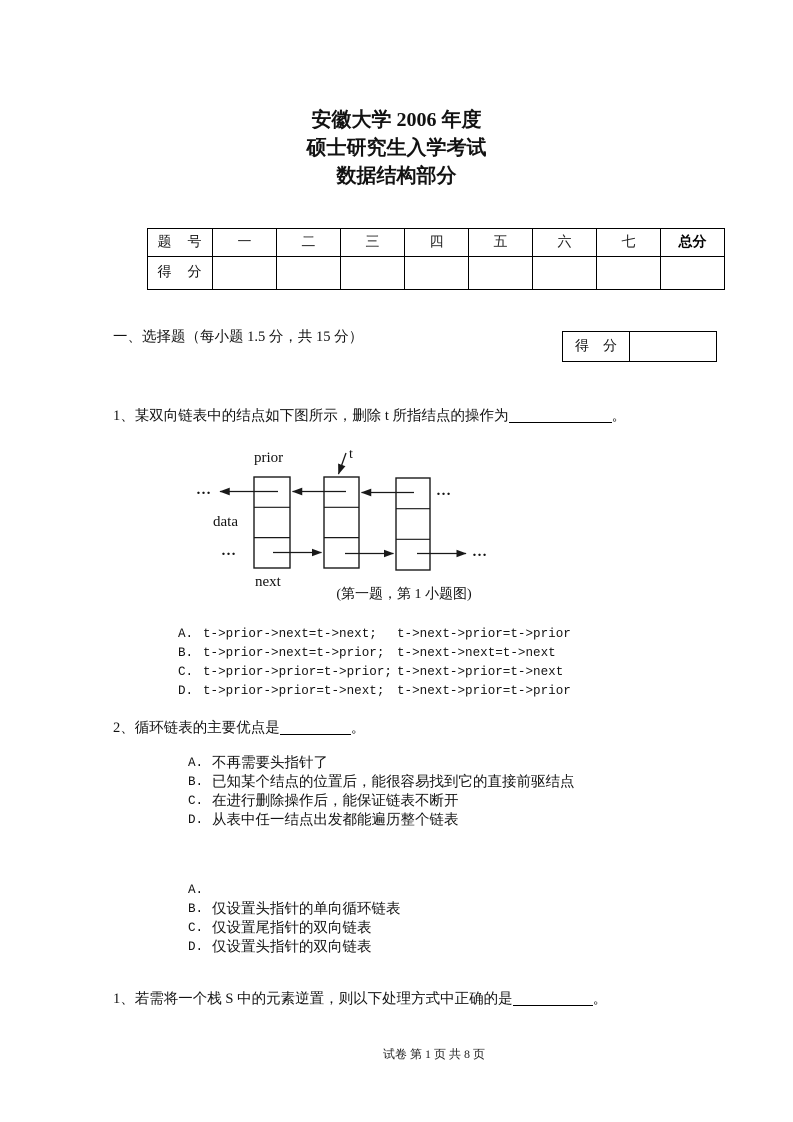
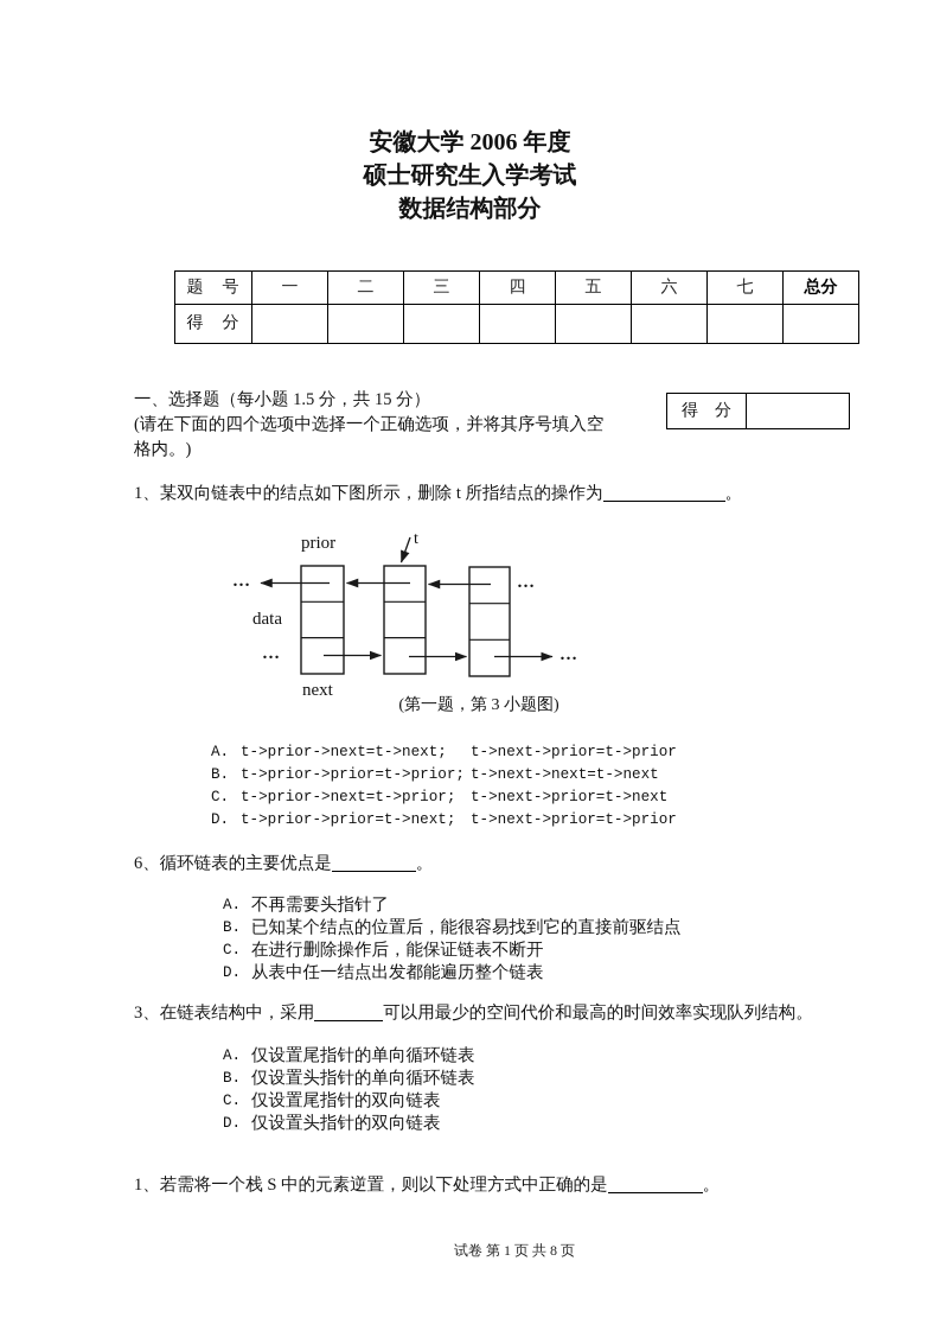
  安徽大学 2006 年度
  硕士研究生入学考试
  数据结构部分
  题 号	一	二	三	四	五	六	七	总分
  得 分
  得 分
  一、选择题（每小题 1.5 分，共 15 分）
+ (请在下面的四个选项中选择一个正确选项，并将其序号填入空
+ 格内。)
  1、某双向链表中的结点如下图所示，删除 t 所指结点的操作为 。
  t
  prior
  data
  next
  …
  …
  …
  …
- (第一题，第 1 小题图)
+ (第一题，第 3 小题图)
  A.
  t->prior->next=t->next;
  t->next->prior=t->prior
  B.
- t->prior->next=t->prior;
+ t->prior->prior=t->prior;
  t->next->next=t->next
  C.
- t->prior->prior=t->prior;
+ t->prior->next=t->prior;
  t->next->prior=t->next
  D.
  t->prior->prior=t->next;
  t->next->prior=t->prior
- 2、循环链表的主要优点是 。
+ 6、循环链表的主要优点是 。
  A.
  不再需要头指针了
  B.
  已知某个结点的位置后，能很容易找到它的直接前驱结点
  C.
  在进行删除操作后，能保证链表不断开
  D.
  从表中任一结点出发都能遍历整个链表
+ 3、在链表结构中，采用 可以用最少的空间代价和最高的时间效率实现队列结构。
  A.
+ 仅设置尾指针的单向循环链表
  B.
  仅设置头指针的单向循环链表
  C.
  仅设置尾指针的双向链表
  D.
  仅设置头指针的双向链表
  1、若需将一个栈 S 中的元素逆置，则以下处理方式中正确的是 。
  试卷 第 1 页 共 8 页
